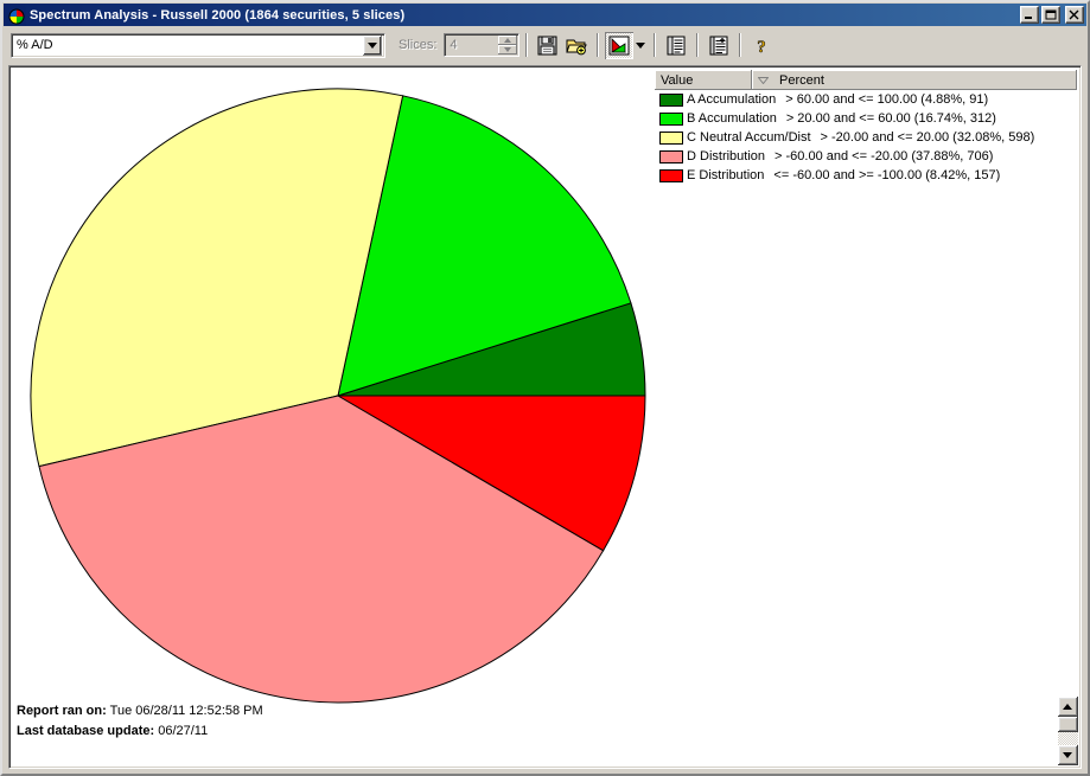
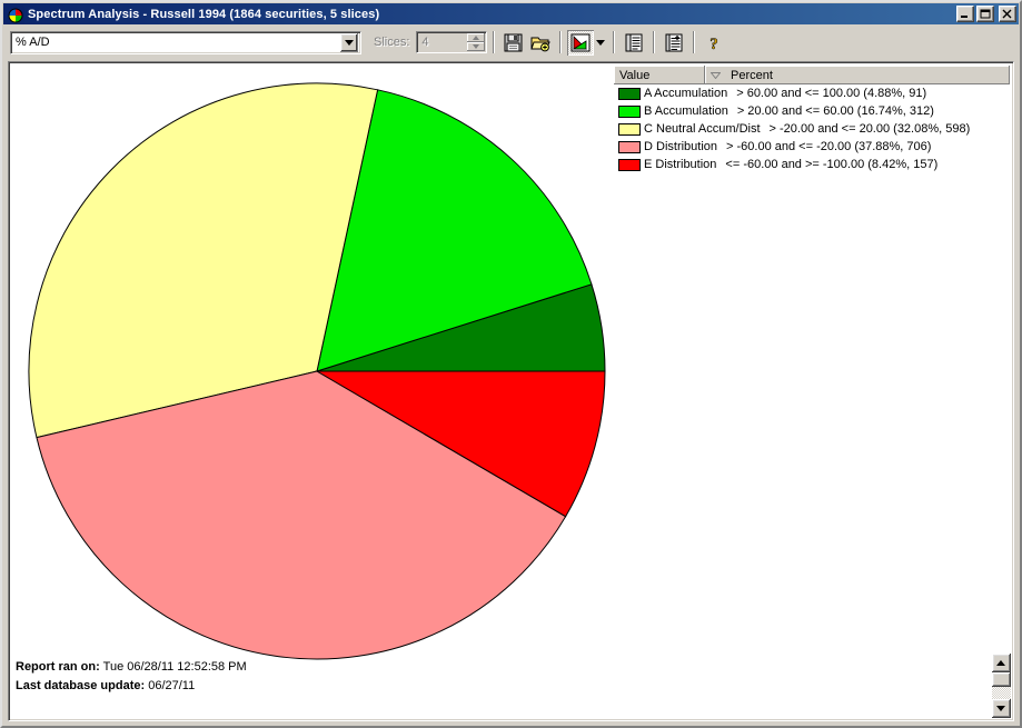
- Spectrum Analysis - Russell 2000 (1864 securities, 5 slices)
+ Spectrum Analysis - Russell 1994 (1864 securities, 5 slices)
  % A/D
  Slices:
  4
  ?
  Value
  Percent
  A Accumulation
  > 60.00 and <= 100.00 (4.88%, 91)
  B Accumulation
  > 20.00 and <= 60.00 (16.74%, 312)
  C Neutral Accum/Dist
  > -20.00 and <= 20.00 (32.08%, 598)
  D Distribution
  > -60.00 and <= -20.00 (37.88%, 706)
  E Distribution
  <= -60.00 and >= -100.00 (8.42%, 157)
  Report ran on: Tue 06/28/11 12:52:58 PM
  Last database update: 06/27/11
